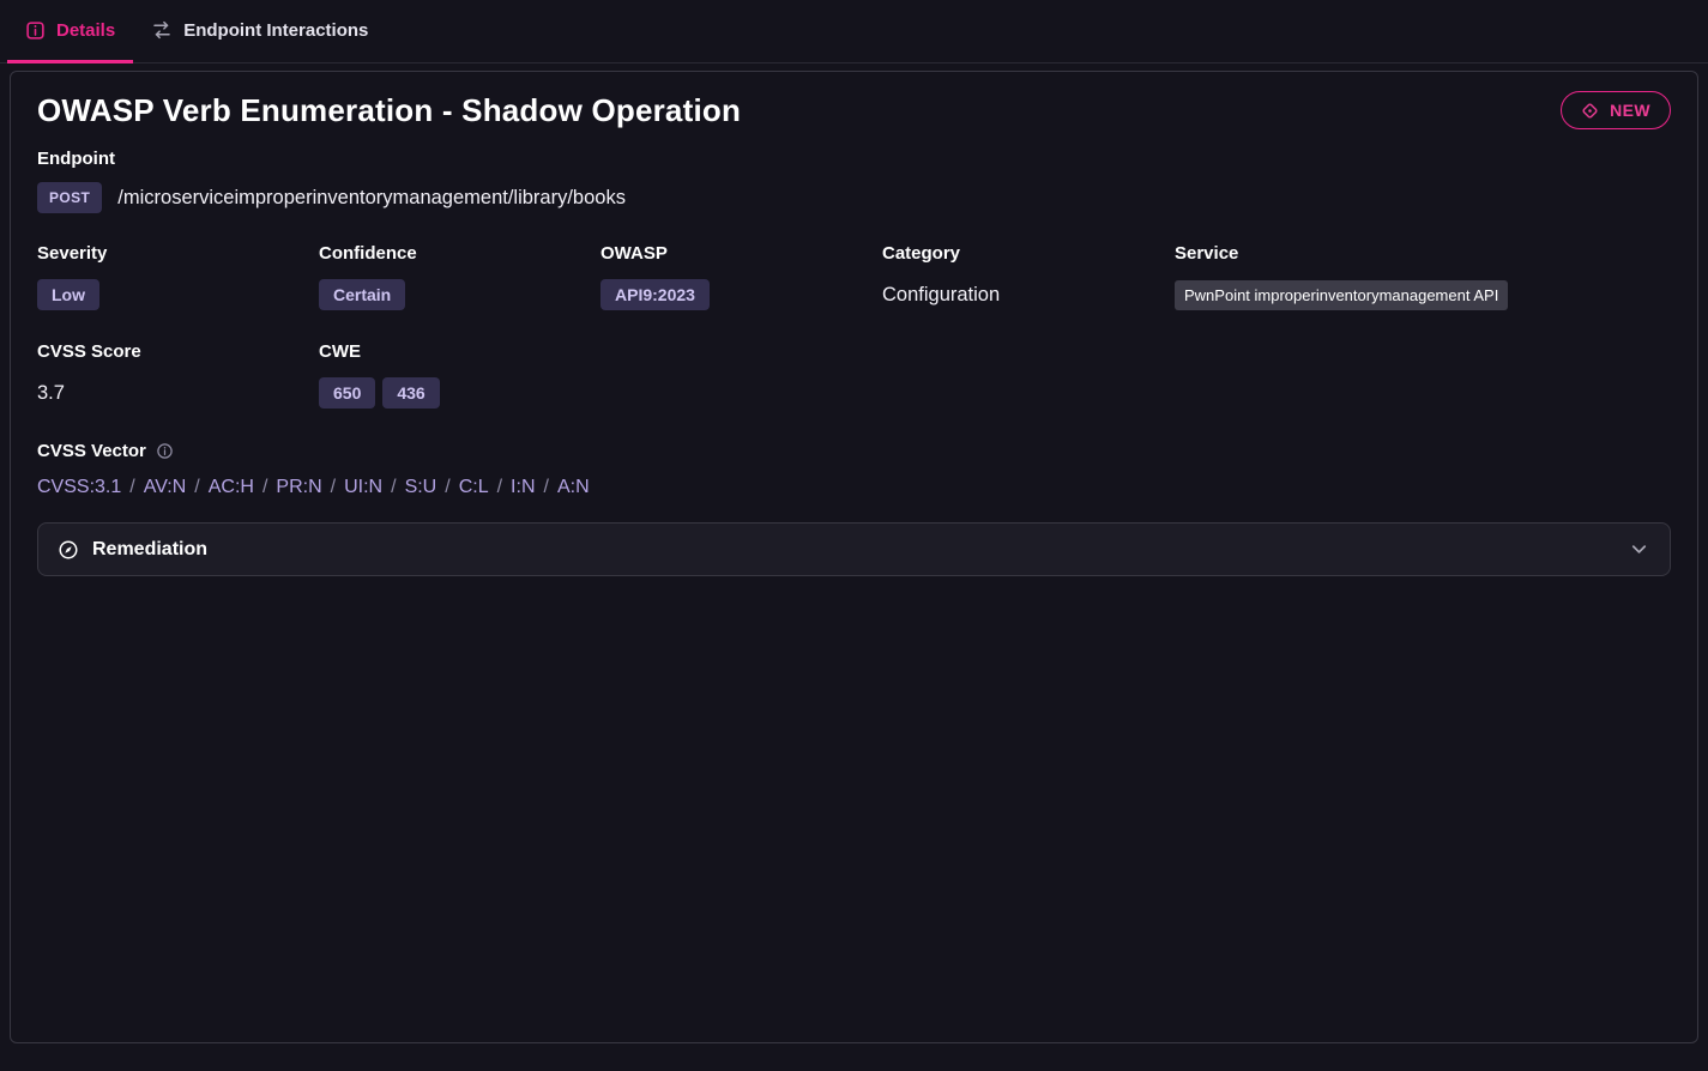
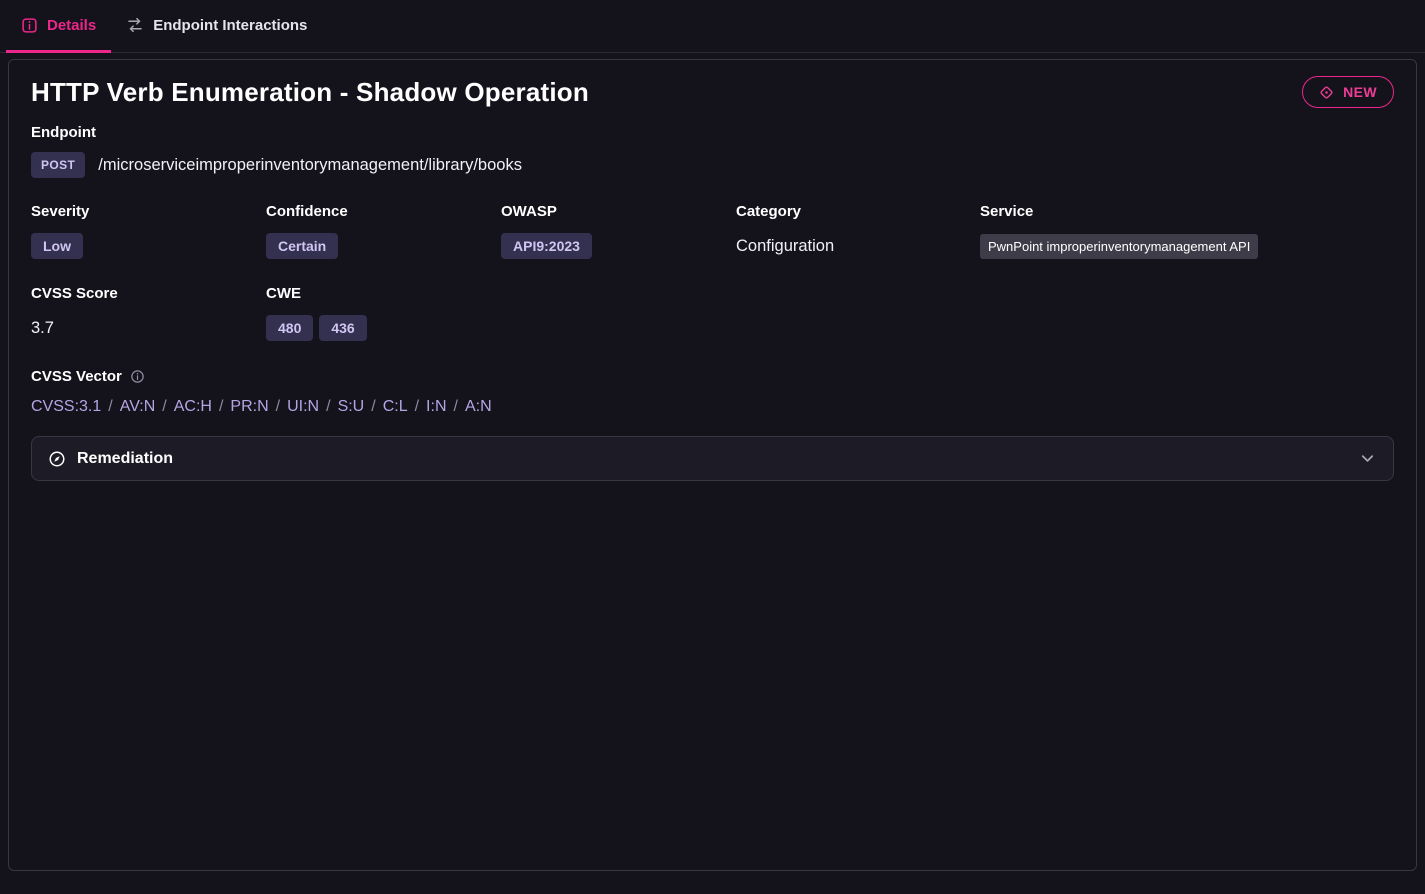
  Details
  Endpoint Interactions
- OWASP Verb Enumeration - Shadow Operation
+ HTTP Verb Enumeration - Shadow Operation
  NEW
  Endpoint
  POST
  /microserviceimproperinventorymanagement/library/books
  Severity
  Low
  Confidence
  Certain
  OWASP
  API9:2023
  Category
  Configuration
  Service
  PwnPoint improperinventorymanagement API
  CVSS Score
  3.7
  CWE
- 650
+ 480
  436
  CVSS Vector
  CVSS:3.1 / AV:N / AC:H / PR:N / UI:N / S:U / C:L / I:N / A:N
  Remediation
